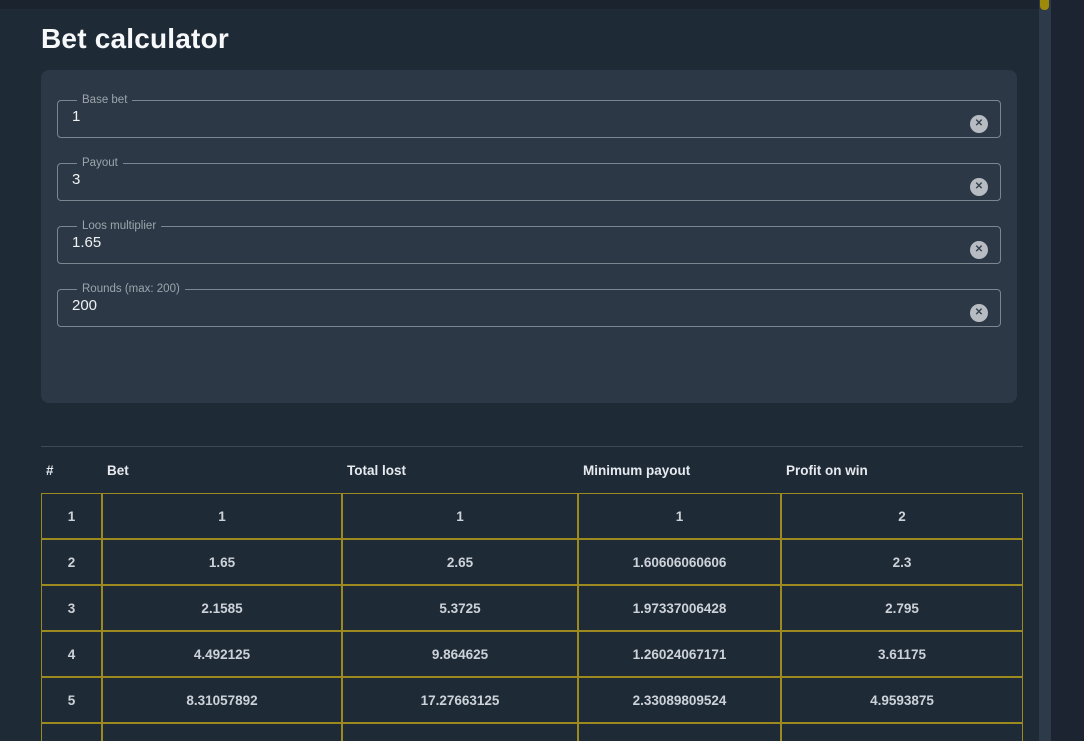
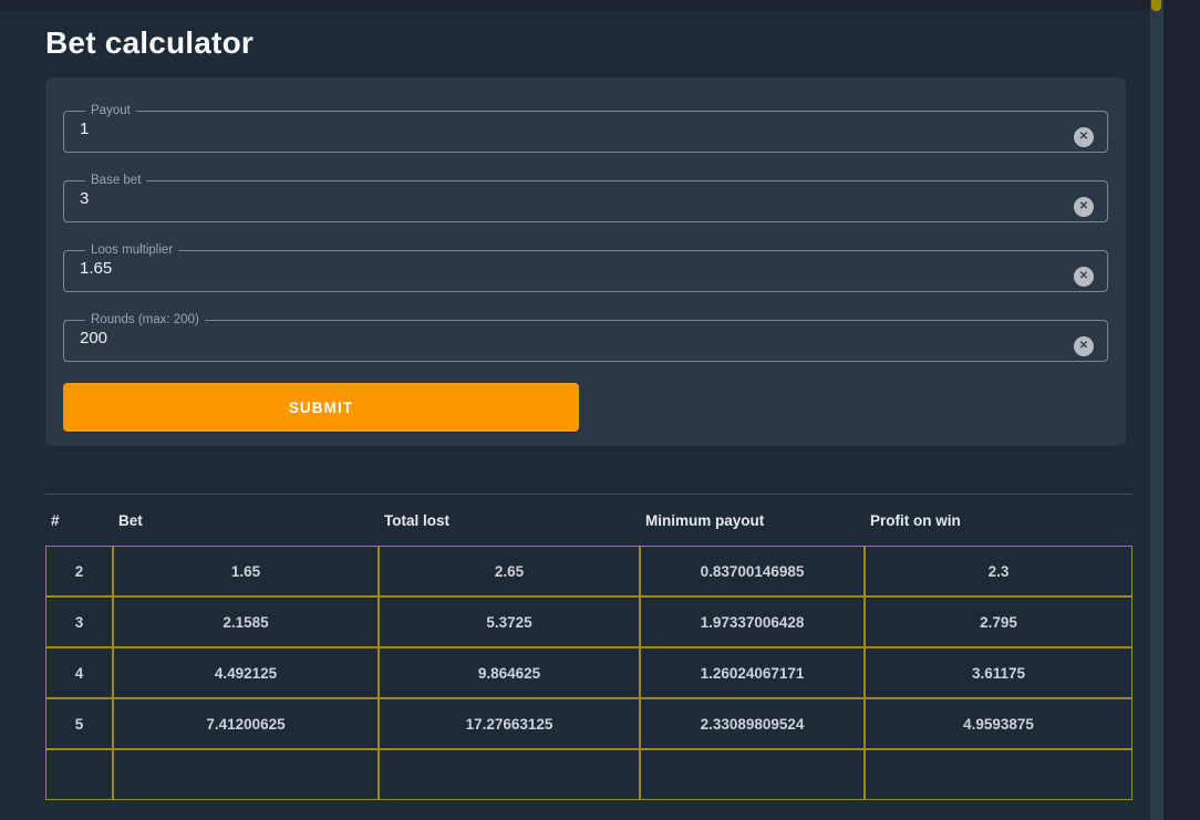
  Bet calculator
- Base bet
+ Payout
  1
  ✕
- Payout
+ Base bet
  3
  ✕
  Loos multiplier
  1.65
  ✕
  Rounds (max: 200)
  200
  ✕
+ SUBMIT
  #	Bet	Total lost	Minimum payout	Profit on win
- 1	1	1	1	2
- 2	1.65	2.65	1.60606060606	2.3
+ 2	1.65	2.65	0.83700146985	2.3
  3	2.1585	5.3725	1.97337006428	2.795
  4	4.492125	9.864625	1.26024067171	3.61175
- 5	8.31057892	17.27663125	2.33089809524	4.9593875
+ 5	7.41200625	17.27663125	2.33089809524	4.9593875
